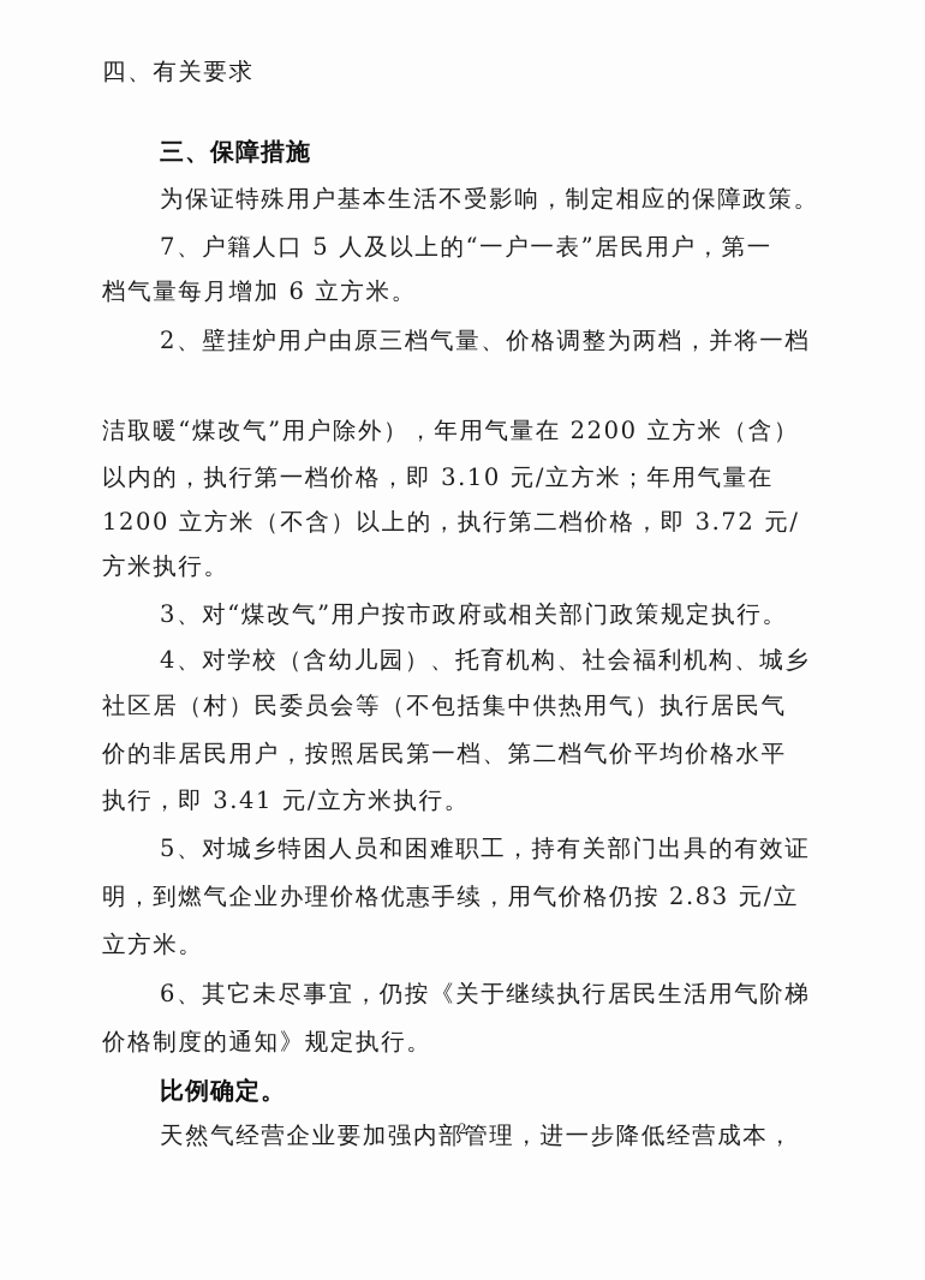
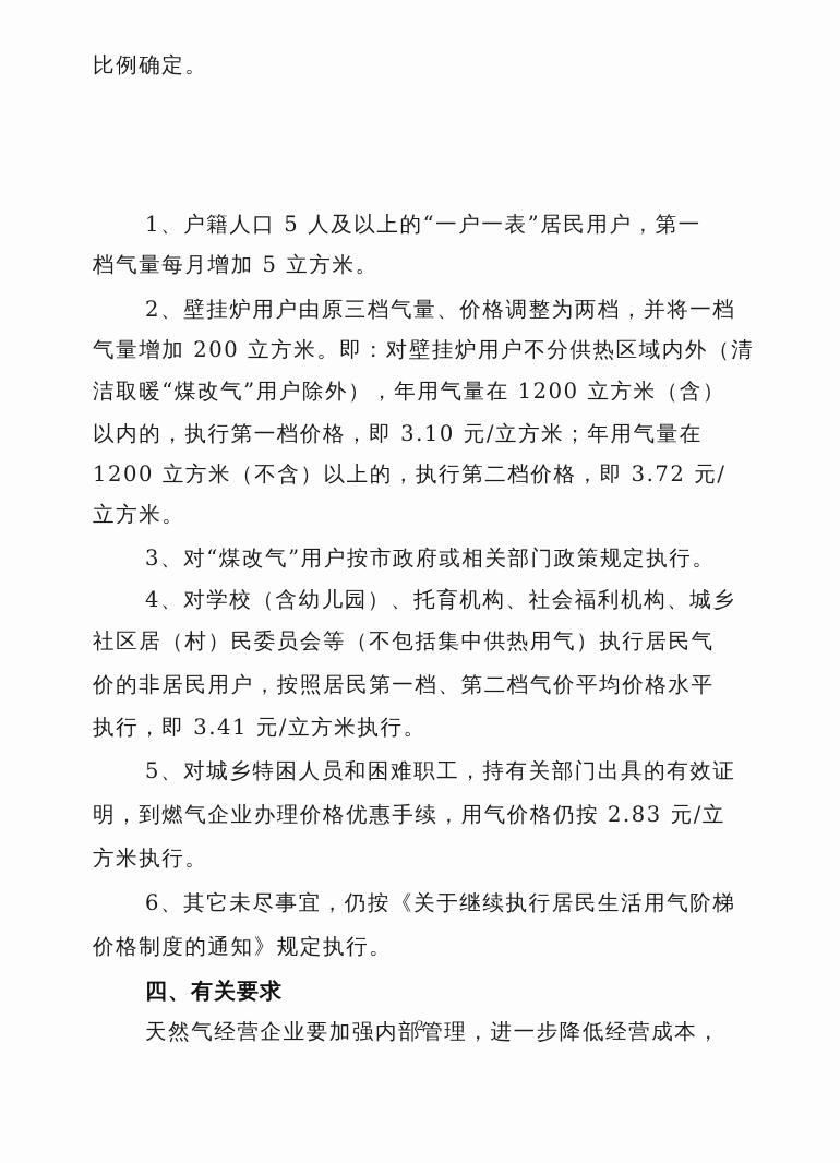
- 四、有关要求
+ 比例确定。
- 三、保障措施
- 为保证特殊用户基本生活不受影响，制定相应的保障政策。
- 7、户籍人口 5 人及以上的“一户一表”居民用户，第一
+ 1、户籍人口 5 人及以上的“一户一表”居民用户，第一
- 档气量每月增加 6 立方米。
+ 档气量每月增加 5 立方米。
  2、壁挂炉用户由原三档气量、价格调整为两档，并将一档
+ 气量增加 200 立方米。即：对壁挂炉用户不分供热区域内外（清
- 洁取暖“煤改气”用户除外），年用气量在 2200 立方米（含）
+ 洁取暖“煤改气”用户除外），年用气量在 1200 立方米（含）
  以内的，执行第一档价格，即 3.10 元/立方米；年用气量在
  1200 立方米（不含）以上的，执行第二档价格，即 3.72 元/
- 方米执行。
+ 立方米。
  3、对“煤改气”用户按市政府或相关部门政策规定执行。
  4、对学校（含幼儿园）、托育机构、社会福利机构、城乡
  社区居（村）民委员会等（不包括集中供热用气）执行居民气
  价的非居民用户，按照居民第一档、第二档气价平均价格水平
  执行，即 3.41 元/立方米执行。
  5、对城乡特困人员和困难职工，持有关部门出具的有效证
  明，到燃气企业办理价格优惠手续，用气价格仍按 2.83 元/立
- 立方米。
+ 方米执行。
  6、其它未尽事宜，仍按《关于继续执行居民生活用气阶梯
  价格制度的通知》规定执行。
- 比例确定。
+ 四、有关要求
  天然气经营企业要加强内部管理，进一步降低经营成本，
  2
